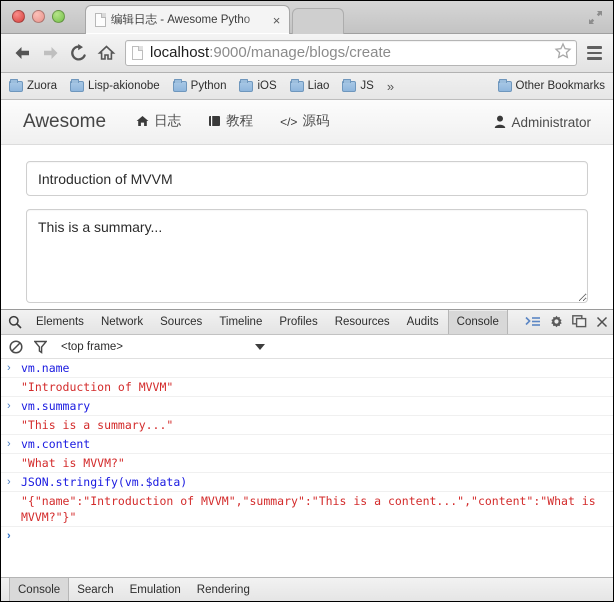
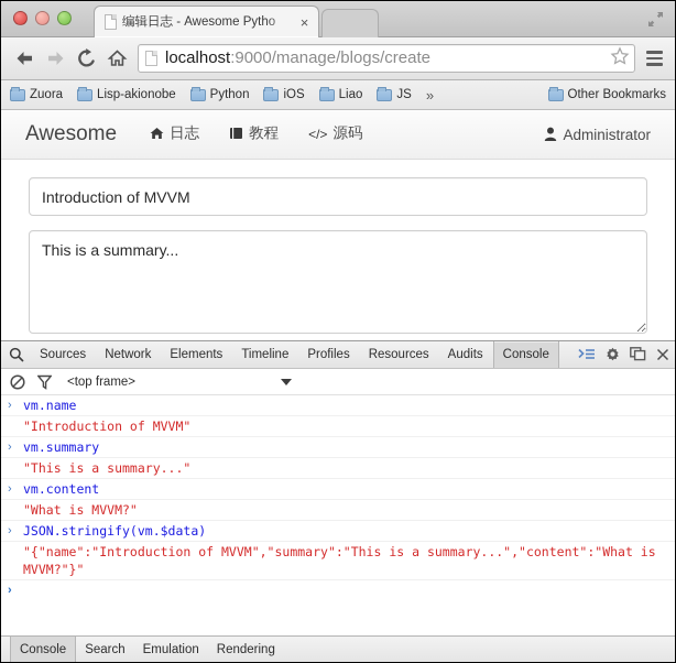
  编辑日志 - Awesome Pytho
  ×
  localhost:9000/manage/blogs/create
  Zuora
  Lisp-akionobe
  Python
  iOS
  Liao
  JS
  »
  Other Bookmarks
  Awesome
  日志
  教程
  </>
  源码
  Administrator
  Introduction of MVVM
  This is a summary...
- Elements
+ Sources
  Network
- Sources
+ Elements
  Timeline
  Profiles
  Resources
  Audits
  Console
  <top frame>
  ›
  vm.name
  "Introduction of MVVM"
  ›
  vm.summary
  "This is a summary..."
  ›
  vm.content
  "What is MVVM?"
  ›
  JSON.stringify(vm.$data)
- "{"name":"Introduction of MVVM","summary":"This is a content...","content":"What is MVVM?"}"
+ "{"name":"Introduction of MVVM","summary":"This is a summary...","content":"What is MVVM?"}"
  ›
  Console
  Search
  Emulation
  Rendering
